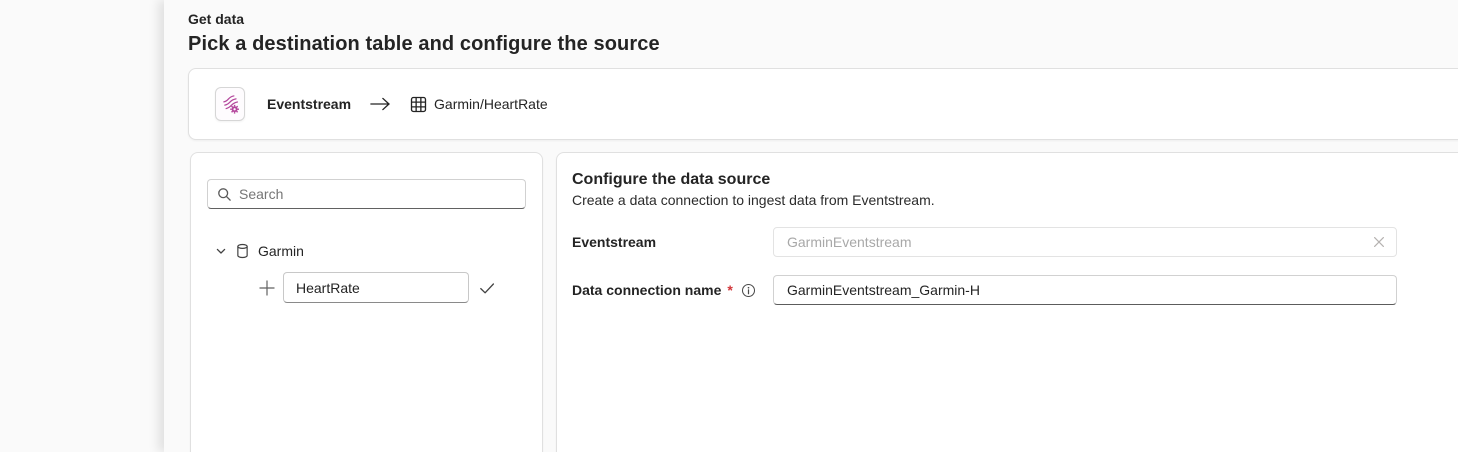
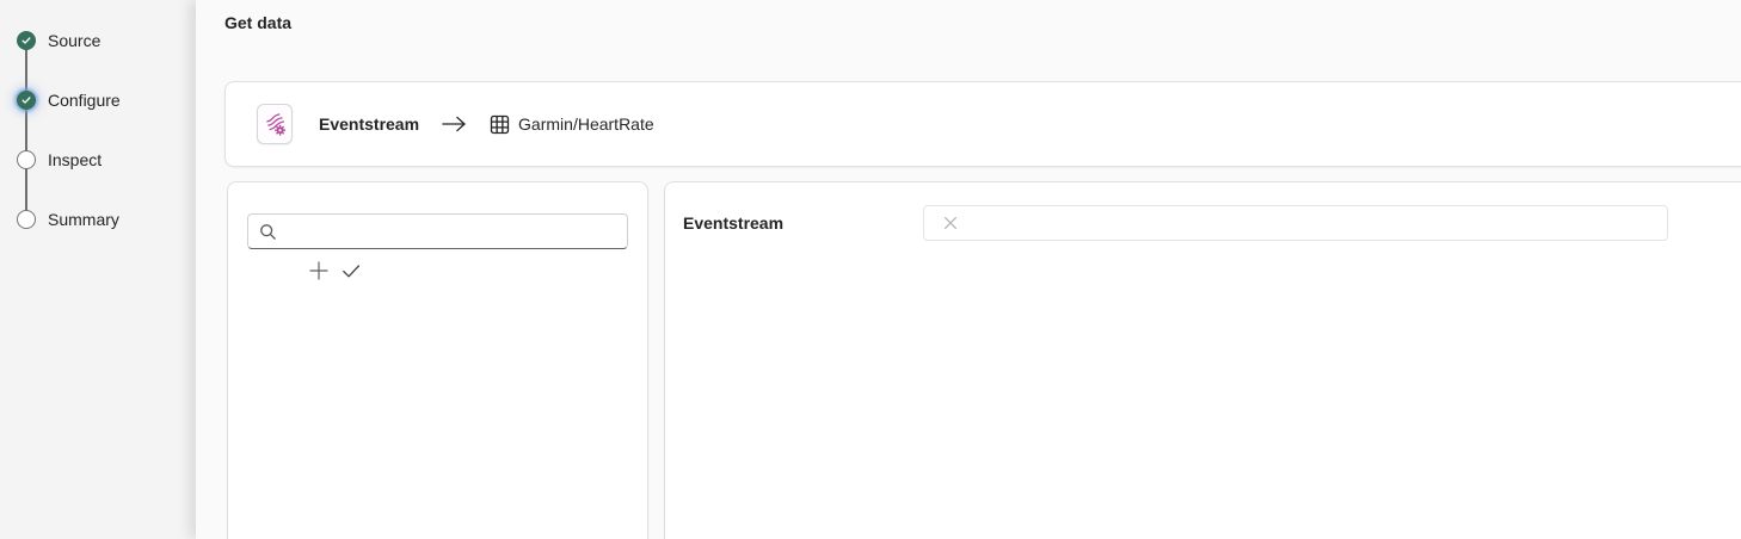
+ Source
+ Configure
+ Inspect
+ Summary
  Get data
- Pick a destination table and configure the source
  Eventstream
  Garmin/HeartRate
- Search
- Garmin
- HeartRate
- Configure the data source
- Create a data connection to ingest data from Eventstream.
  Eventstream
- GarminEventstream
- Data connection name
- *
- GarminEventstream_Garmin-H
